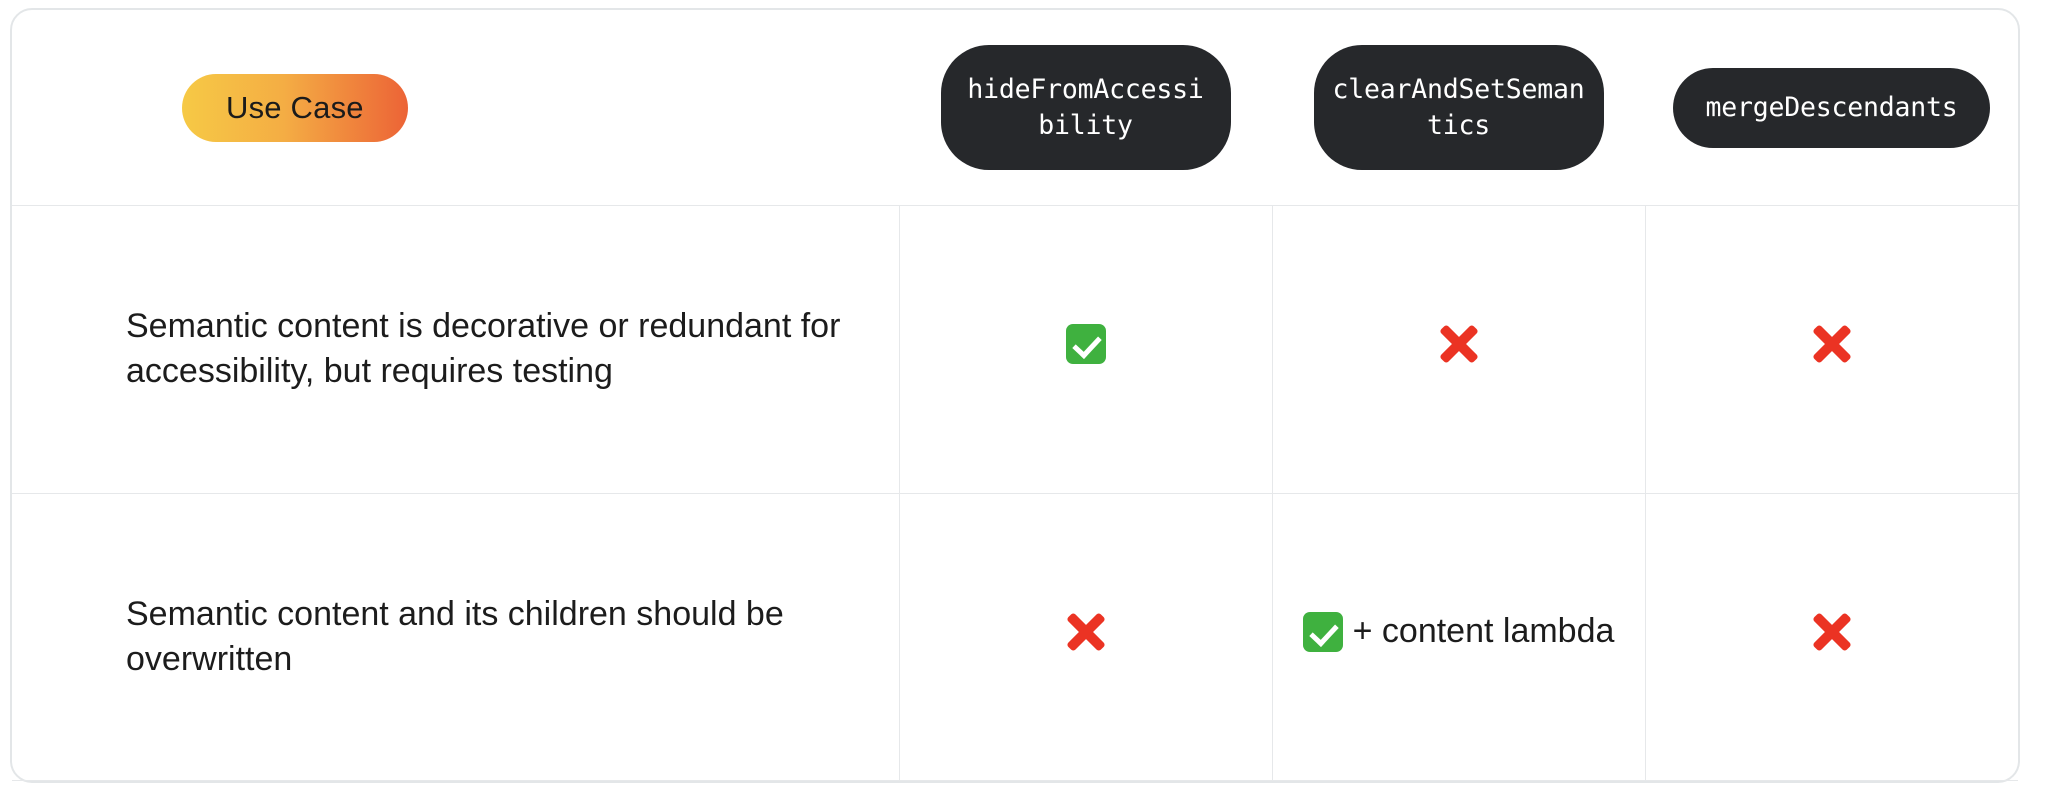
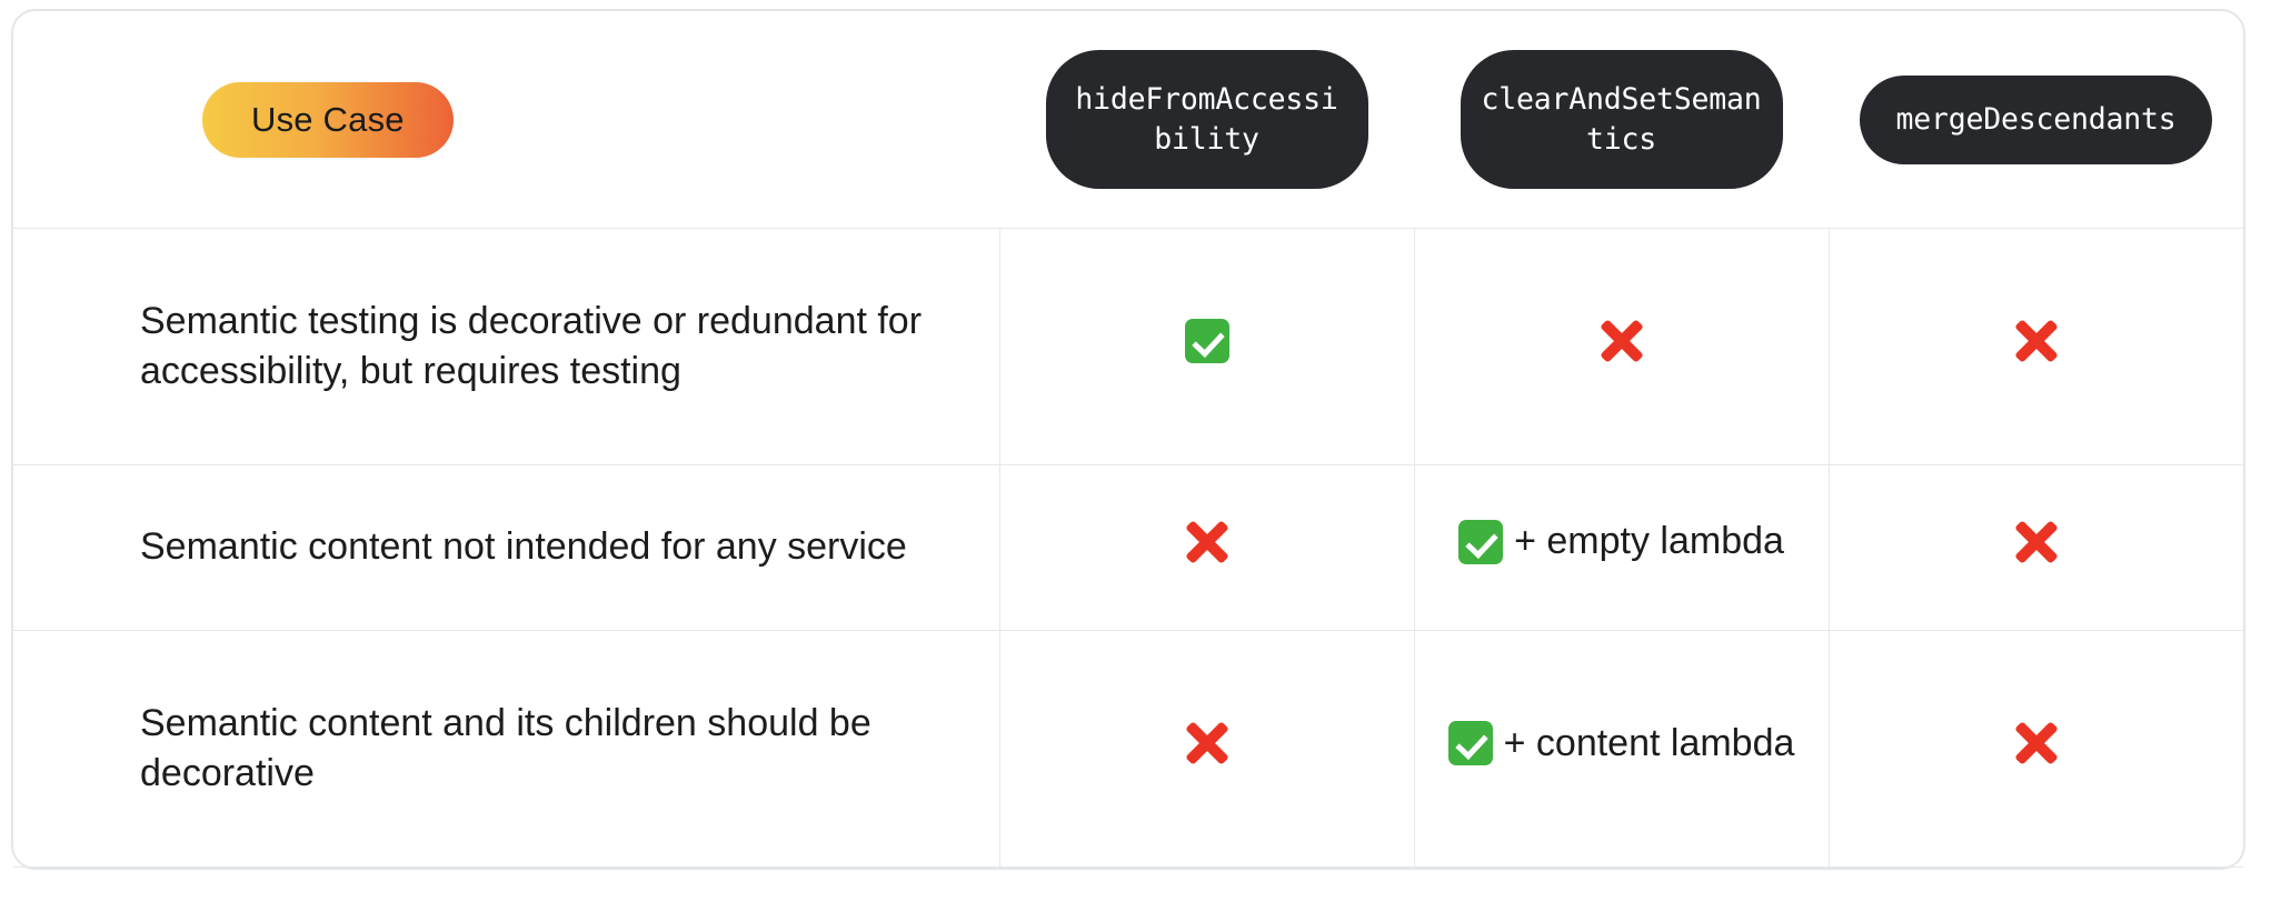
  Use Case	hideFromAccessibility	clearAndSetSemantics	mergeDescendants
- Semantic content is decorative or redundant for accessibility, but requires testing
+ Semantic testing is decorative or redundant for accessibility, but requires testing
+ Semantic content not intended for any service		+ empty lambda
- Semantic content and its children should be overwritten		+ content lambda
+ Semantic content and its children should be decorative		+ content lambda
